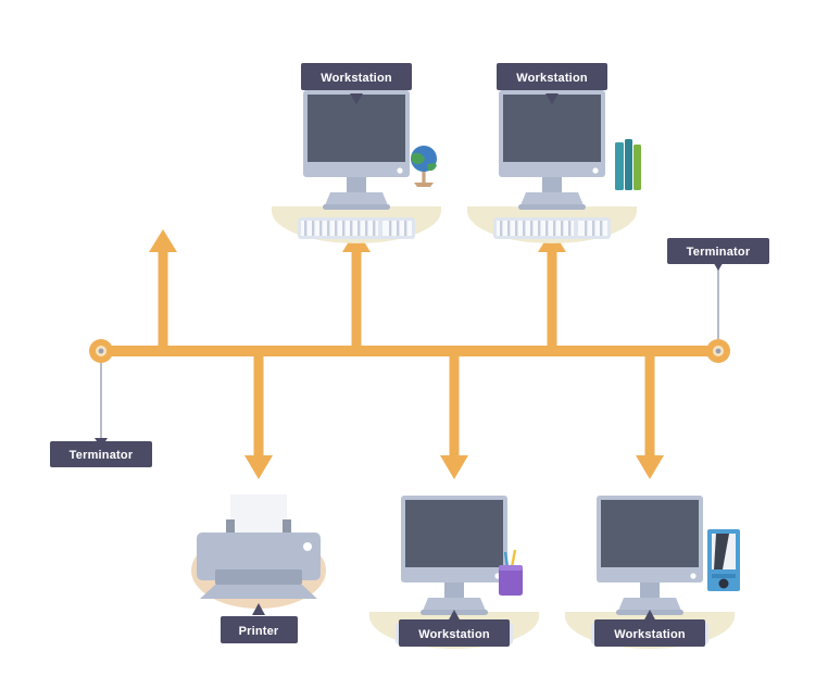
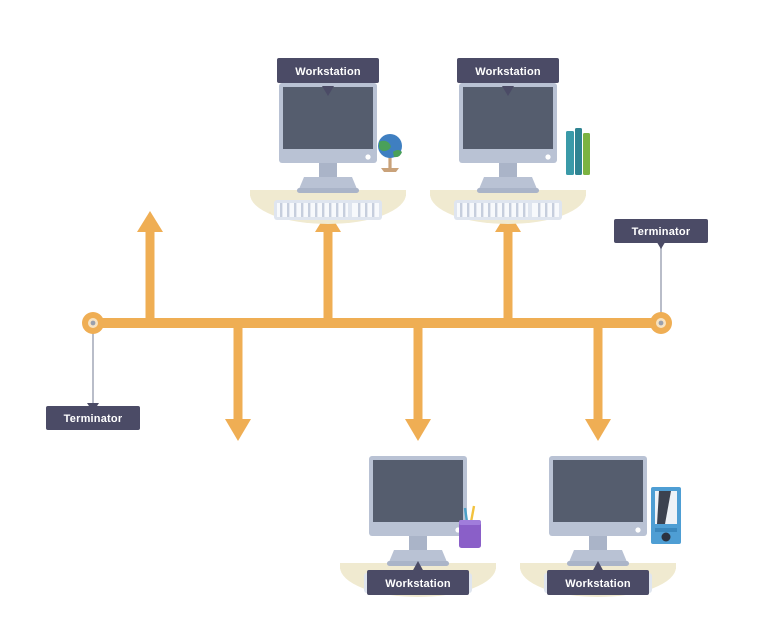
  Terminator
  Terminator
  Workstation
  Workstation
- Printer
  Workstation
  Workstation
